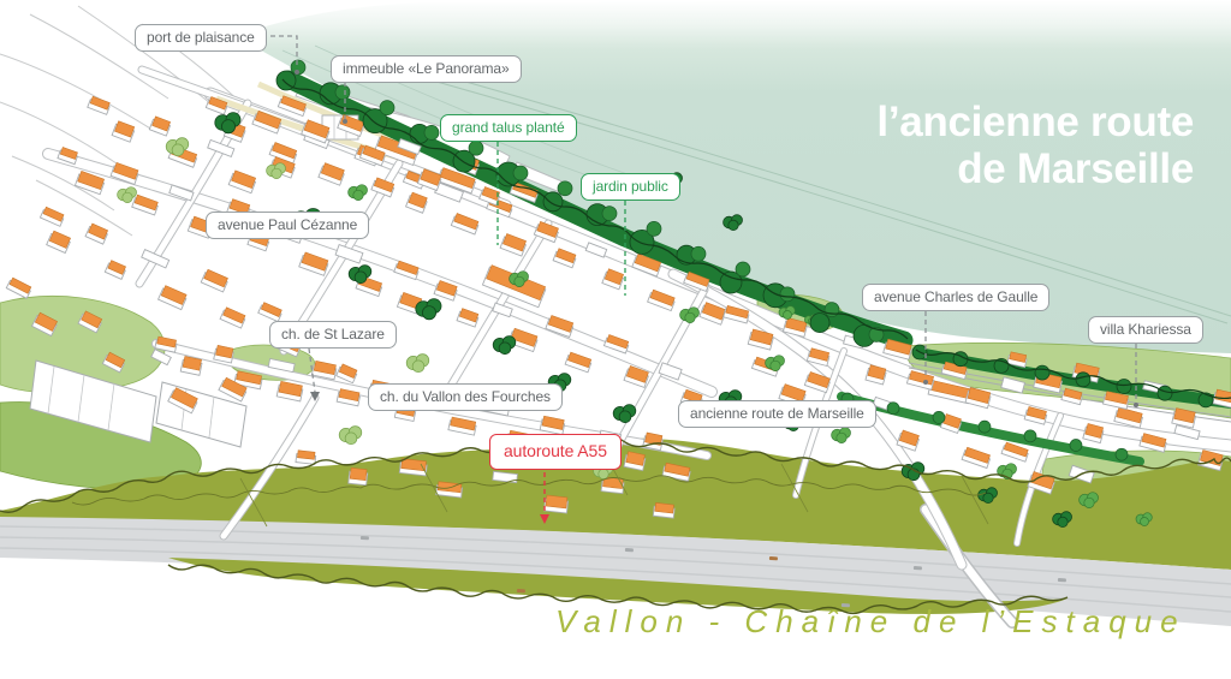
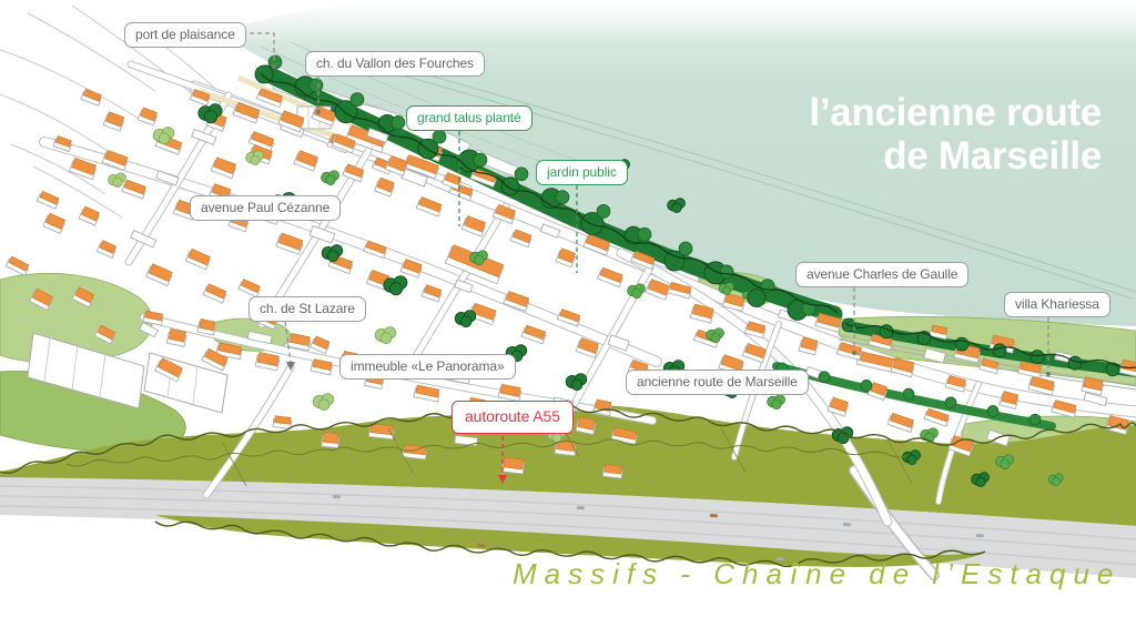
  port de plaisance
- immeuble «Le Panorama»
+ ch. du Vallon des Fourches
  grand talus planté
  jardin public
  avenue Paul Cézanne
  ch. de St Lazare
- ch. du Vallon des Fourches
+ immeuble «Le Panorama»
  avenue Charles de Gaulle
  villa Khariessa
  ancienne route de Marseille
  autoroute A55
  l’ancienne route
  de Marseille
- Vallon - Chaîne de l’Estaque
+ Massifs - Chaîne de l’Estaque
